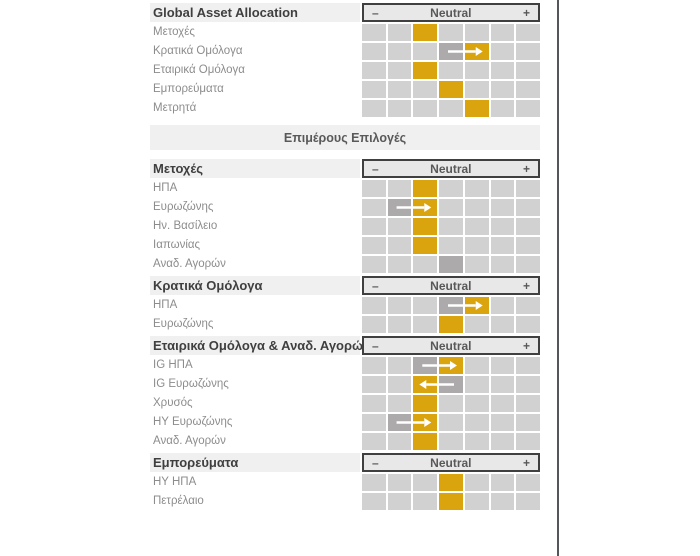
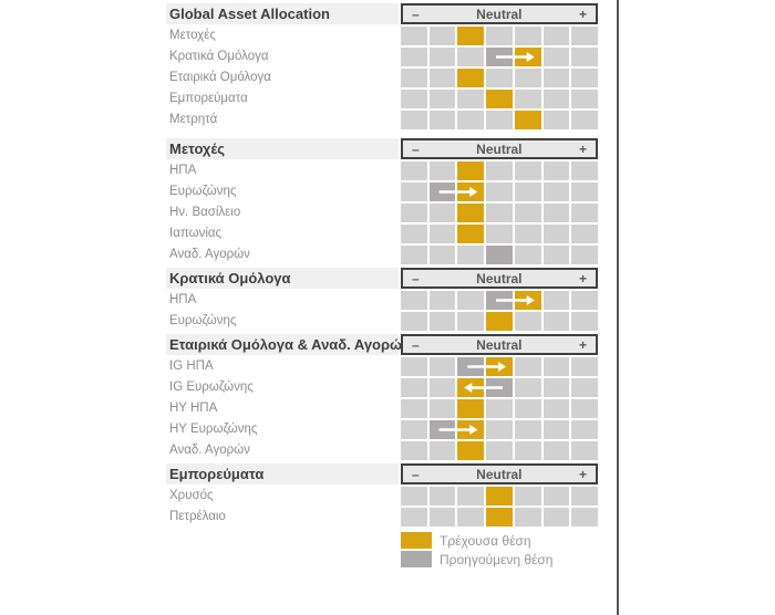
  Global Asset Allocation
  –
  Neutral
  +
  Μετοχές
  Κρατικά Ομόλογα
  Εταιρικά Ομόλογα
  Εμπορεύματα
  Μετρητά
- Επιμέρους Επιλογές
  Μετοχές
  –
  Neutral
  +
  ΗΠΑ
  Ευρωζώνης
  Ην. Βασίλειο
  Ιαπωνίας
  Αναδ. Αγορών
  Κρατικά Ομόλογα
  –
  Neutral
  +
  ΗΠΑ
  Ευρωζώνης
  Εταιρικά Ομόλογα & Αναδ. Αγορώ
  –
  Neutral
  +
  IG ΗΠΑ
  IG Ευρωζώνης
- Χρυσός
+ HY ΗΠΑ
  HY Ευρωζώνης
  Αναδ. Αγορών
  Εμπορεύματα
  –
  Neutral
  +
- HY ΗΠΑ
+ Χρυσός
  Πετρέλαιο
+ Τρέχουσα θέση
+ Προηγούμενη θέση
